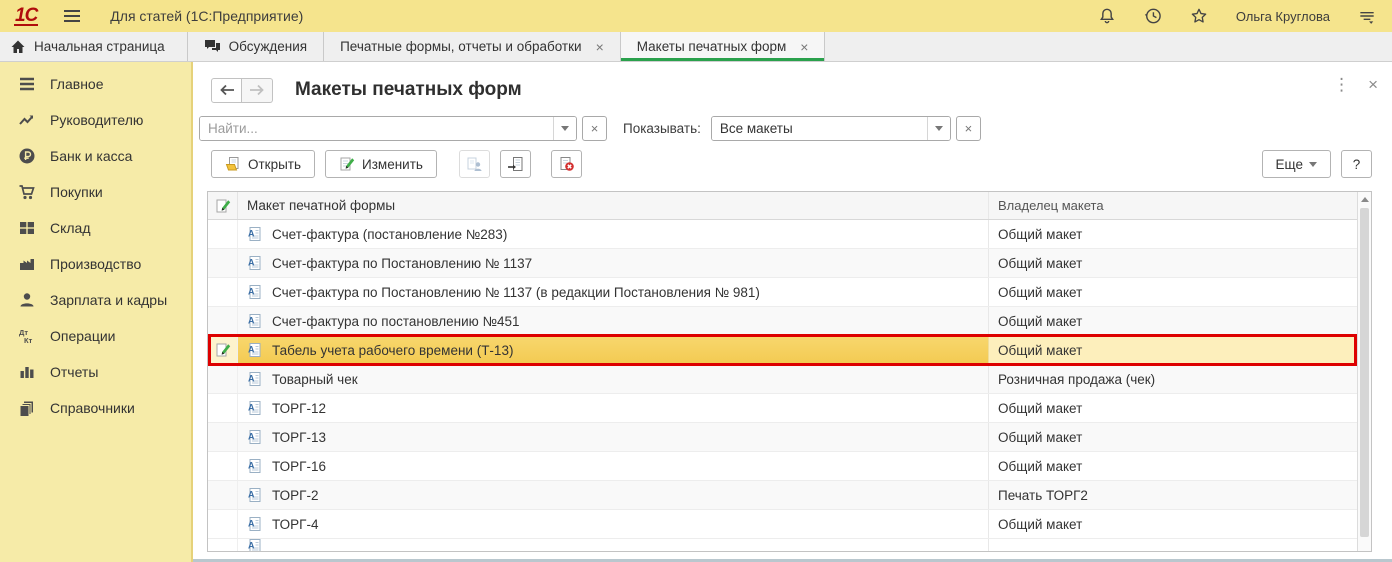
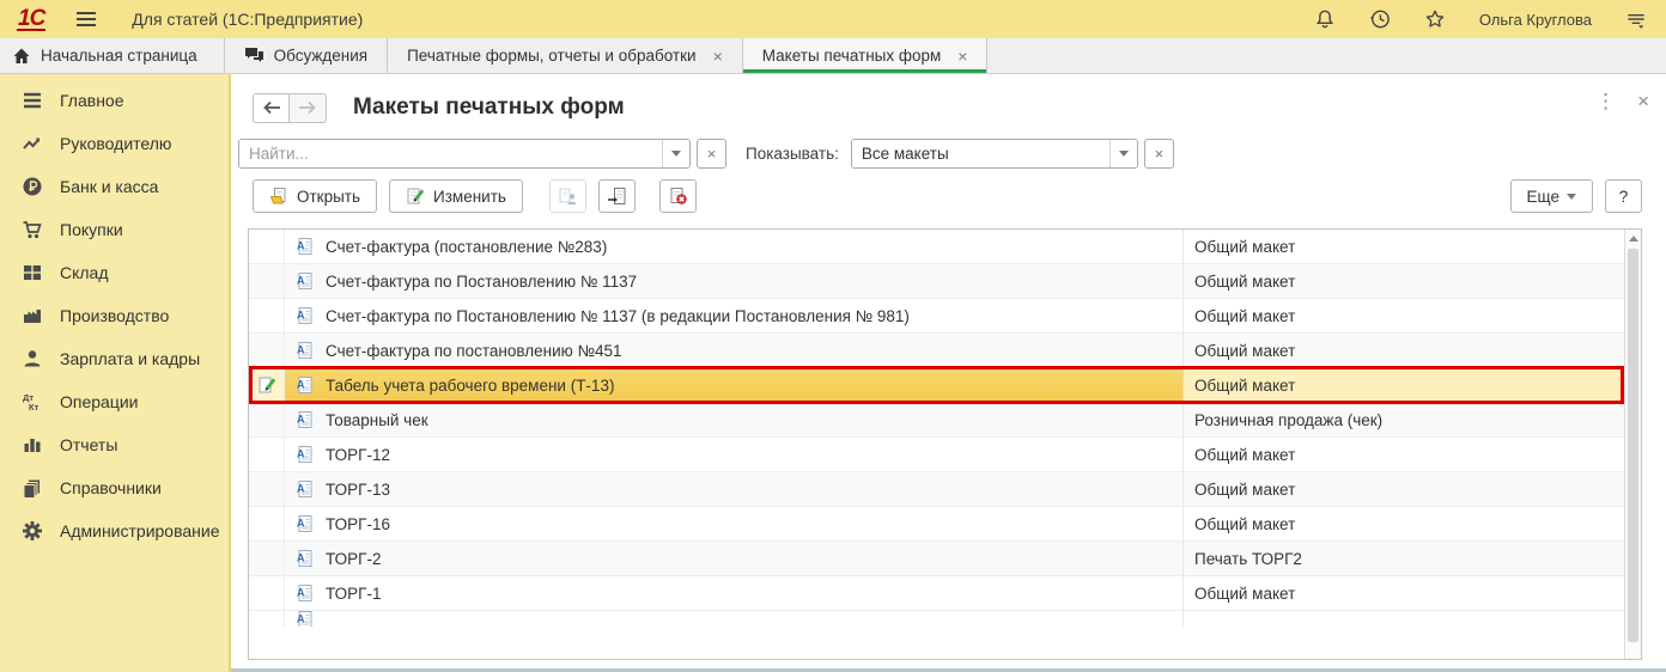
  1С
  Для статей (1С:Предприятие)
  Ольга Круглова
  Начальная страница
  Обсуждения
  Печатные формы, отчеты и обработки
  ×
  Макеты печатных форм
  ×
  Главное
  Руководителю
  Банк и касса
  Покупки
  Склад
  Производство
  Зарплата и кадры
  Дт
  Кт
  Операции
  Отчеты
  Справочники
+ Администрирование
  Макеты печатных форм
  ⋮
  ×
  Найти...
  ×
  Показывать:
  Все макеты
  ×
  Открыть
  Изменить
  Еще
  ?
- Макет печатной формы
- Владелец макета
  А
  Счет-фактура (постановление №283)
  Общий макет
  А
  Счет-фактура по Постановлению № 1137
  Общий макет
  А
  Счет-фактура по Постановлению № 1137 (в редакции Постановления № 981)
  Общий макет
  А
  Счет-фактура по постановлению №451
  Общий макет
  А
  Табель учета рабочего времени (Т-13)
  Общий макет
  А
  Товарный чек
  Розничная продажа (чек)
  А
  ТОРГ-12
  Общий макет
  А
  ТОРГ-13
  Общий макет
  А
  ТОРГ-16
  Общий макет
  А
  ТОРГ-2
  Печать ТОРГ2
  А
- ТОРГ-4
+ ТОРГ-1
  Общий макет
  А
